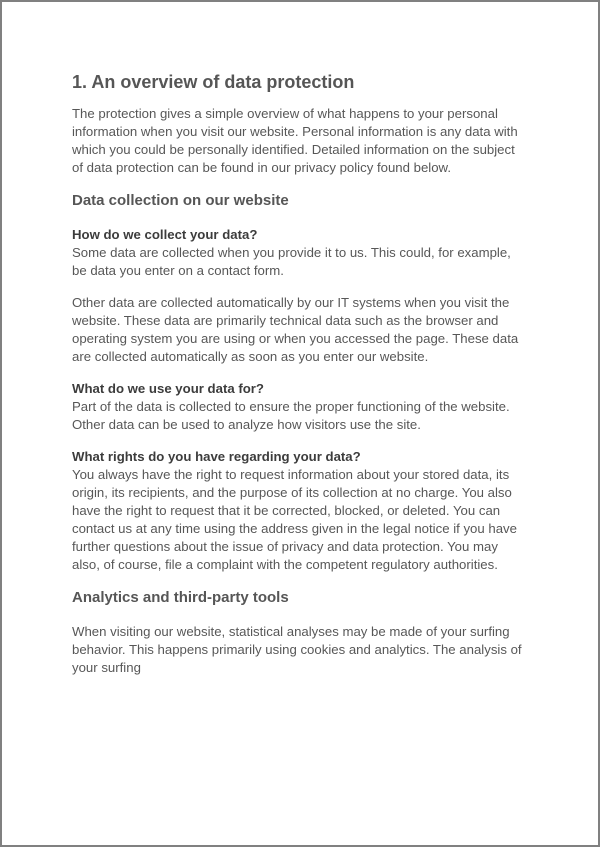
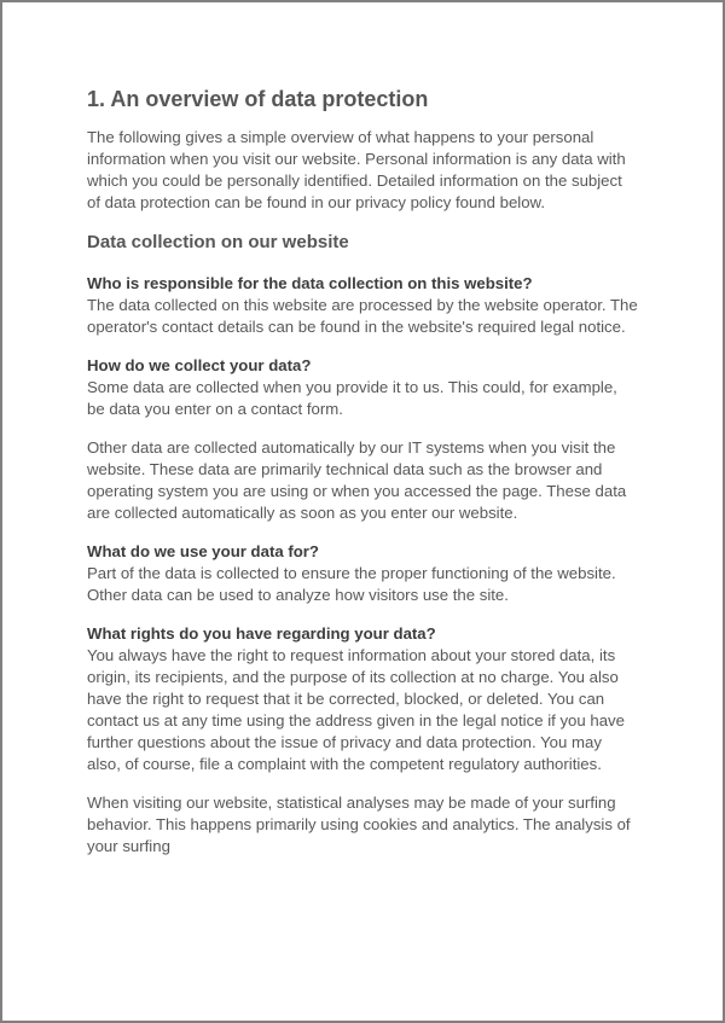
  1. An overview of data protection
- The protection gives a simple overview of what happens to your personal information when you visit our website. Personal information is any data with which you could be personally identified. Detailed information on the subject of data protection can be found in our privacy policy found below.
+ The following gives a simple overview of what happens to your personal information when you visit our website. Personal information is any data with which you could be personally identified. Detailed information on the subject of data protection can be found in our privacy policy found below.
  Data collection on our website
+ Who is responsible for the data collection on this website?
+ The data collected on this website are processed by the website operator. The operator's contact details can be found in the website's required legal notice.
  How do we collect your data?
  Some data are collected when you provide it to us. This could, for example, be data you enter on a contact form.
  Other data are collected automatically by our IT systems when you visit the website. These data are primarily technical data such as the browser and operating system you are using or when you accessed the page. These data are collected automatically as soon as you enter our website.
  What do we use your data for?
  Part of the data is collected to ensure the proper functioning of the website. Other data can be used to analyze how visitors use the site.
  What rights do you have regarding your data?
  You always have the right to request information about your stored data, its origin, its recipients, and the purpose of its collection at no charge. You also have the right to request that it be corrected, blocked, or deleted. You can contact us at any time using the address given in the legal notice if you have further questions about the issue of privacy and data protection. You may also, of course, file a complaint with the competent regulatory authorities.
- Analytics and third-party tools
  When visiting our website, statistical analyses may be made of your surfing behavior. This happens primarily using cookies and analytics. The analysis of your surfing
